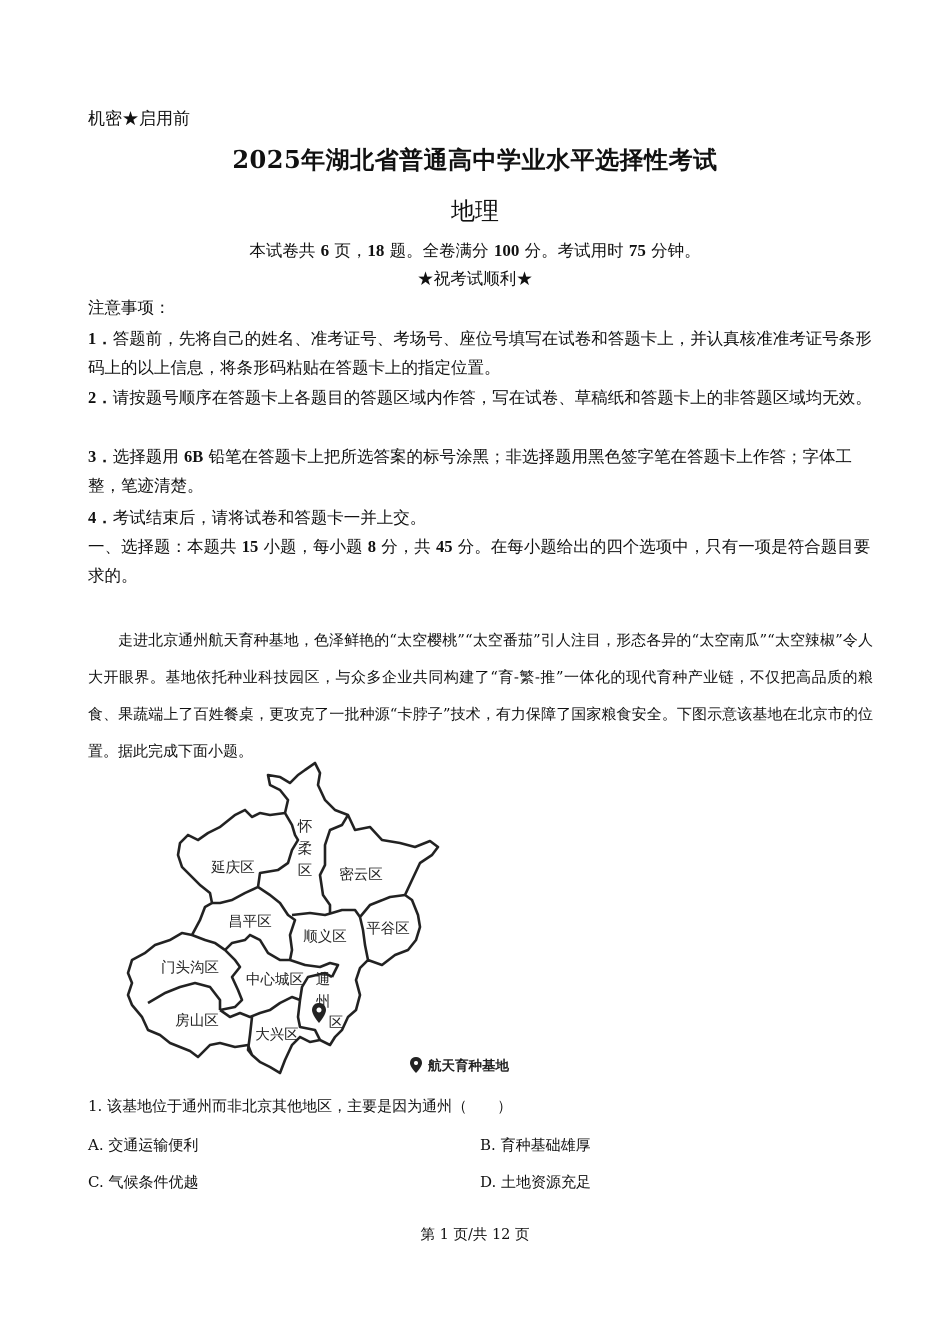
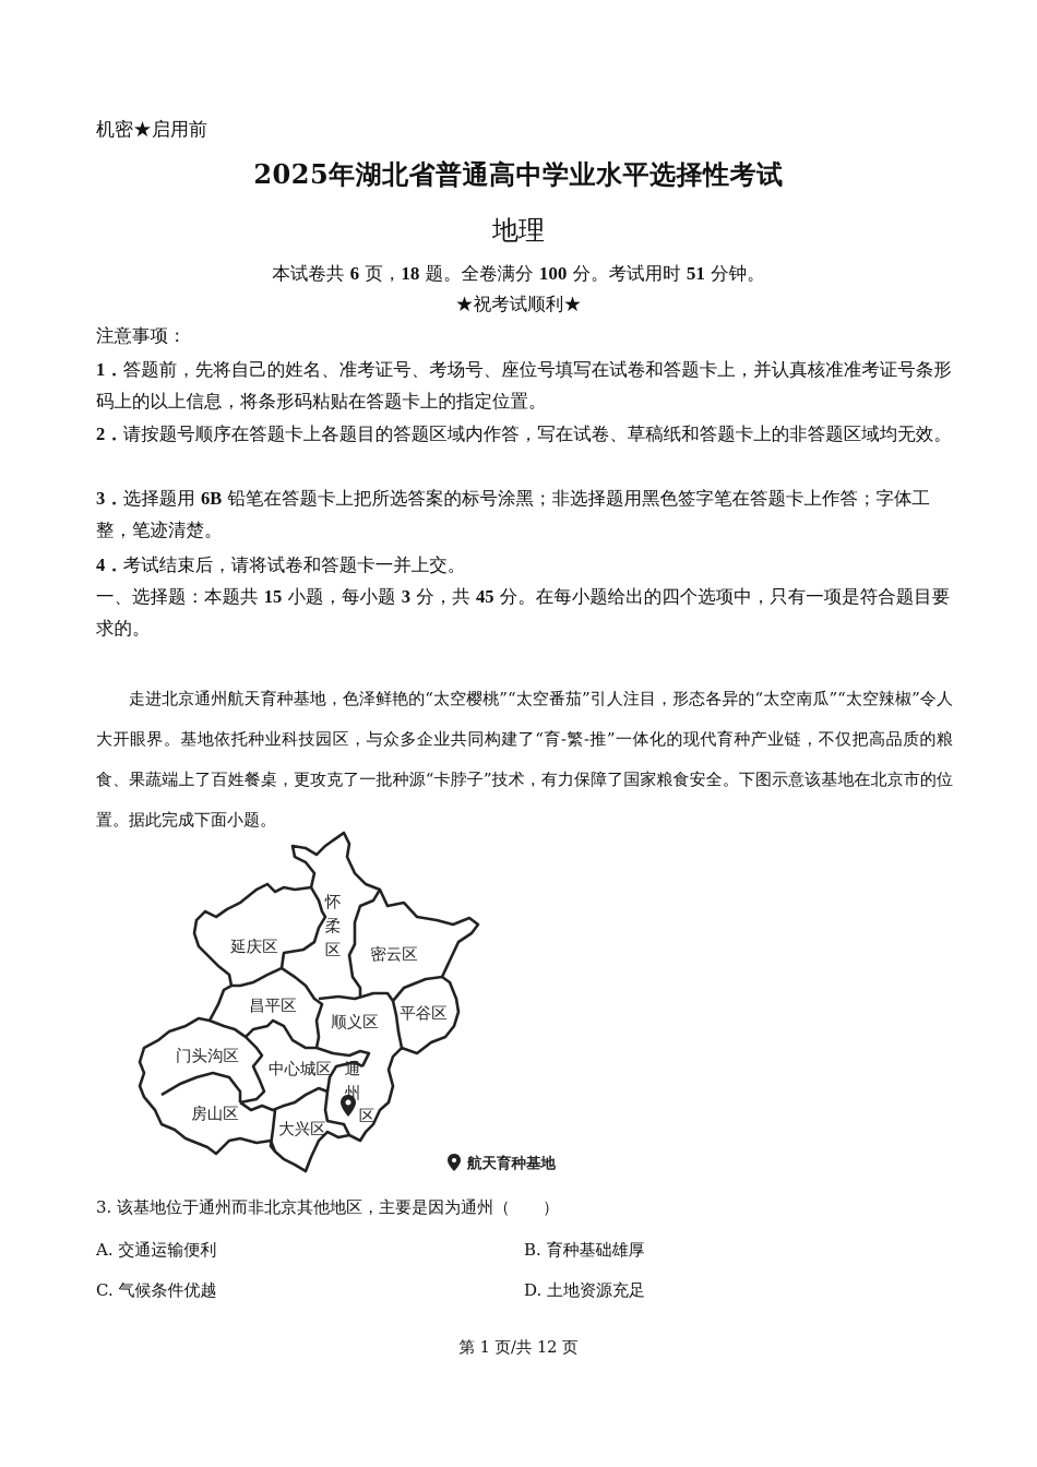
  机密★启用前
  2025年湖北省普通高中学业水平选择性考试
  地理
- 本试卷共 6 页，18 题。全卷满分 100 分。考试用时 75 分钟。
+ 本试卷共 6 页，18 题。全卷满分 100 分。考试用时 51 分钟。
  ★祝考试顺利★
  注意事项：
  1．答题前，先将自己的姓名、准考证号、考场号、座位号填写在试卷和答题卡上，并认真核准准考证号条形码上的以上信息，将条形码粘贴在答题卡上的指定位置。
  2．请按题号顺序在答题卡上各题目的答题区域内作答，写在试卷、草稿纸和答题卡上的非答题区域均无效。
  3．选择题用 6B 铅笔在答题卡上把所选答案的标号涂黑；非选择题用黑色签字笔在答题卡上作答；字体工整，笔迹清楚。
  4．考试结束后，请将试卷和答题卡一并上交。
- 一、选择题：本题共 15 小题，每小题 8 分，共 45 分。在每小题给出的四个选项中，只有一项是符合题目要求的。
+ 一、选择题：本题共 15 小题，每小题 3 分，共 45 分。在每小题给出的四个选项中，只有一项是符合题目要求的。
  走进北京通州航天育种基地，色泽鲜艳的“太空樱桃”“太空番茄”引人注目，形态各异的“太空南瓜”“太空辣椒”令人大开眼界。基地依托种业科技园区，与众多企业共同构建了“育-繁-推”一体化的现代育种产业链，不仅把高品质的粮食、果蔬端上了百姓餐桌，更攻克了一批种源“卡脖子”技术，有力保障了国家粮食安全。下图示意该基地在北京市的位置。据此完成下面小题。
  怀
  柔
  区
  延庆区
  密云区
  昌平区
  顺义区
  平谷区
  门头沟区
  中心城区
  通
  州
  区
  房山区
  大兴区
  航天育种基地
- 1. 该基地位于通州而非北京其他地区，主要是因为通州（ ）
+ 3. 该基地位于通州而非北京其他地区，主要是因为通州（ ）
  A. 交通运输便利
  B. 育种基础雄厚
  C. 气候条件优越
  D. 土地资源充足
  第 1 页/共 12 页
